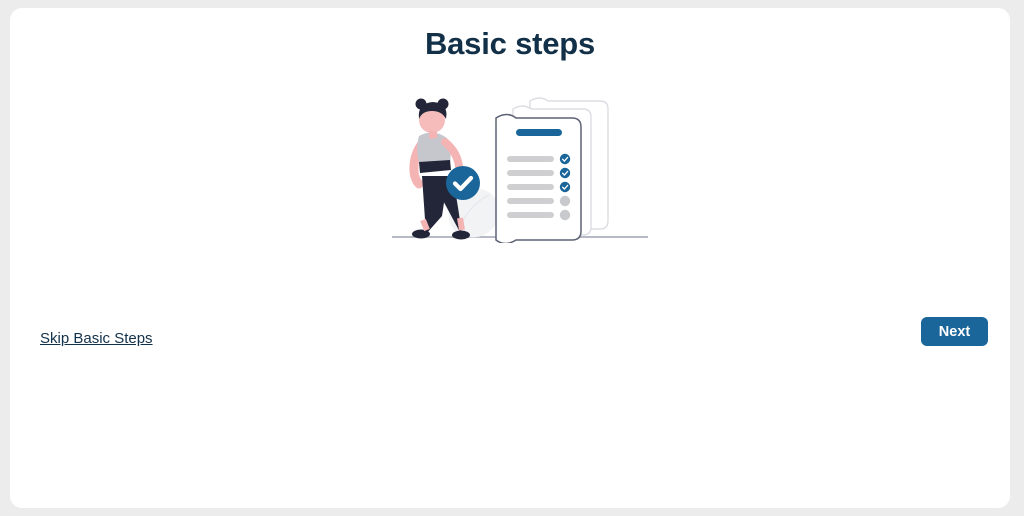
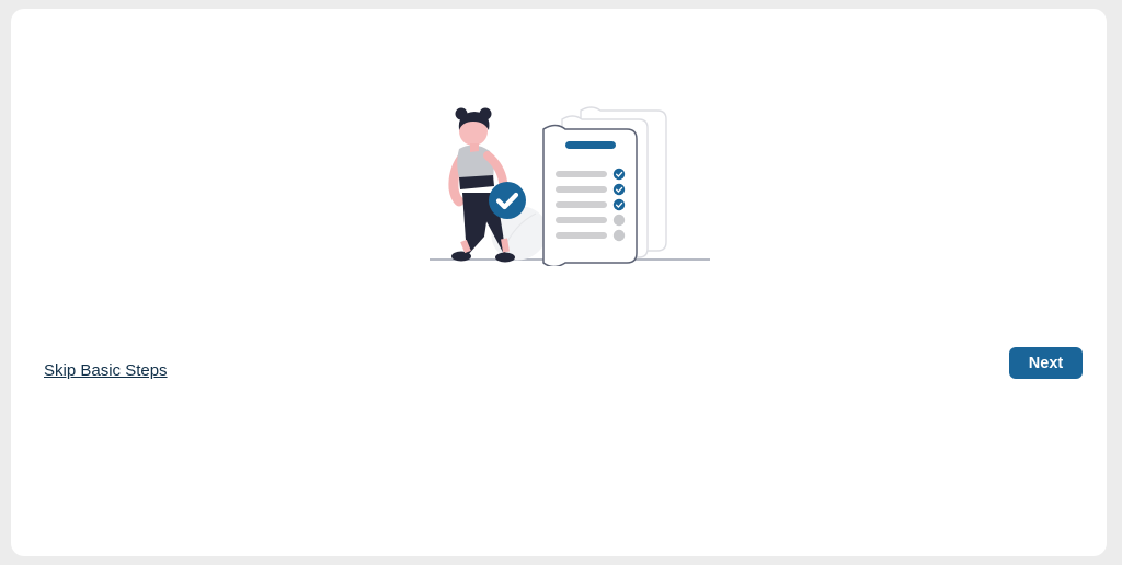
- Basic steps
  Skip Basic Steps
  Next
